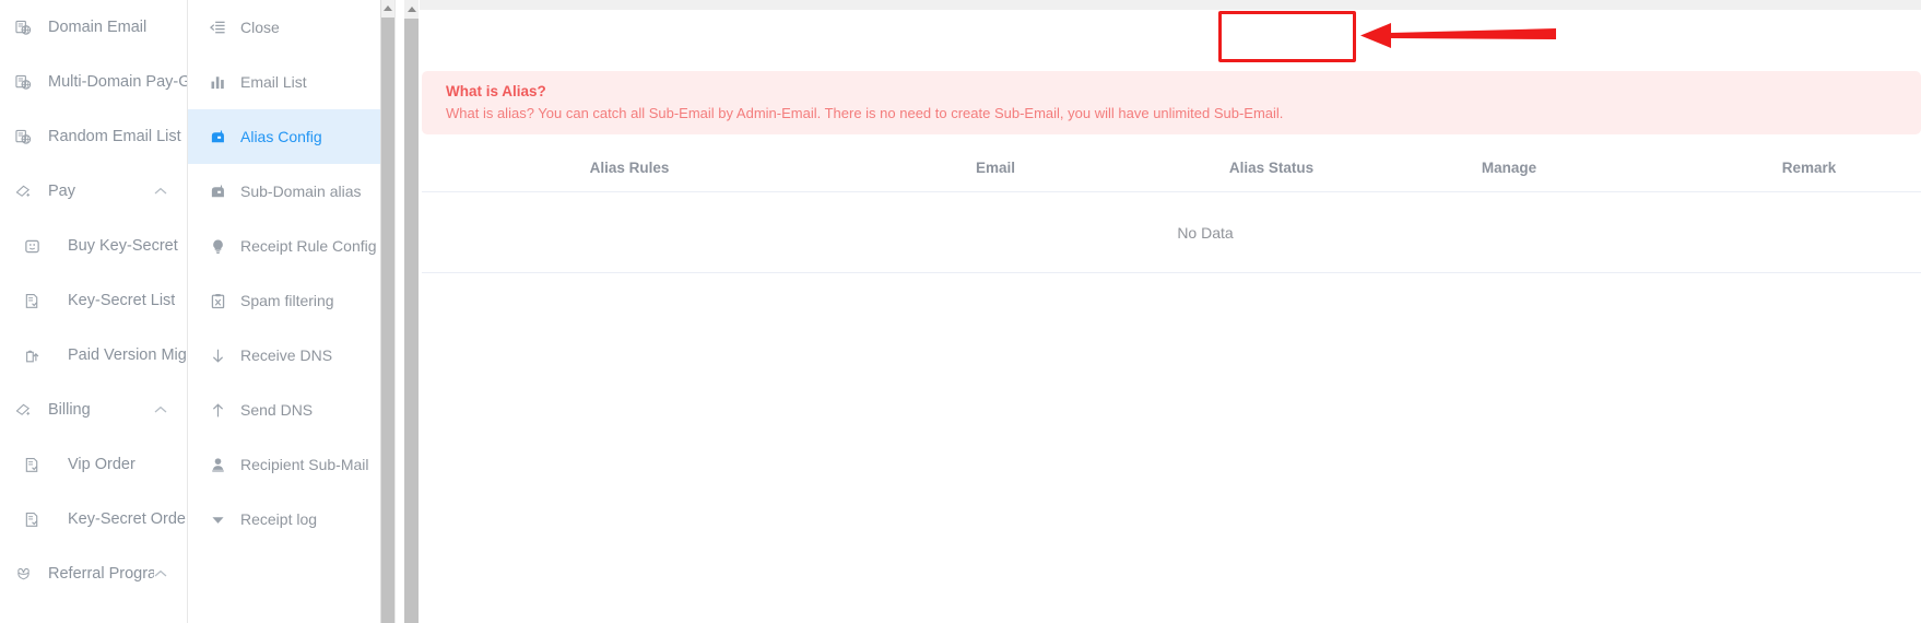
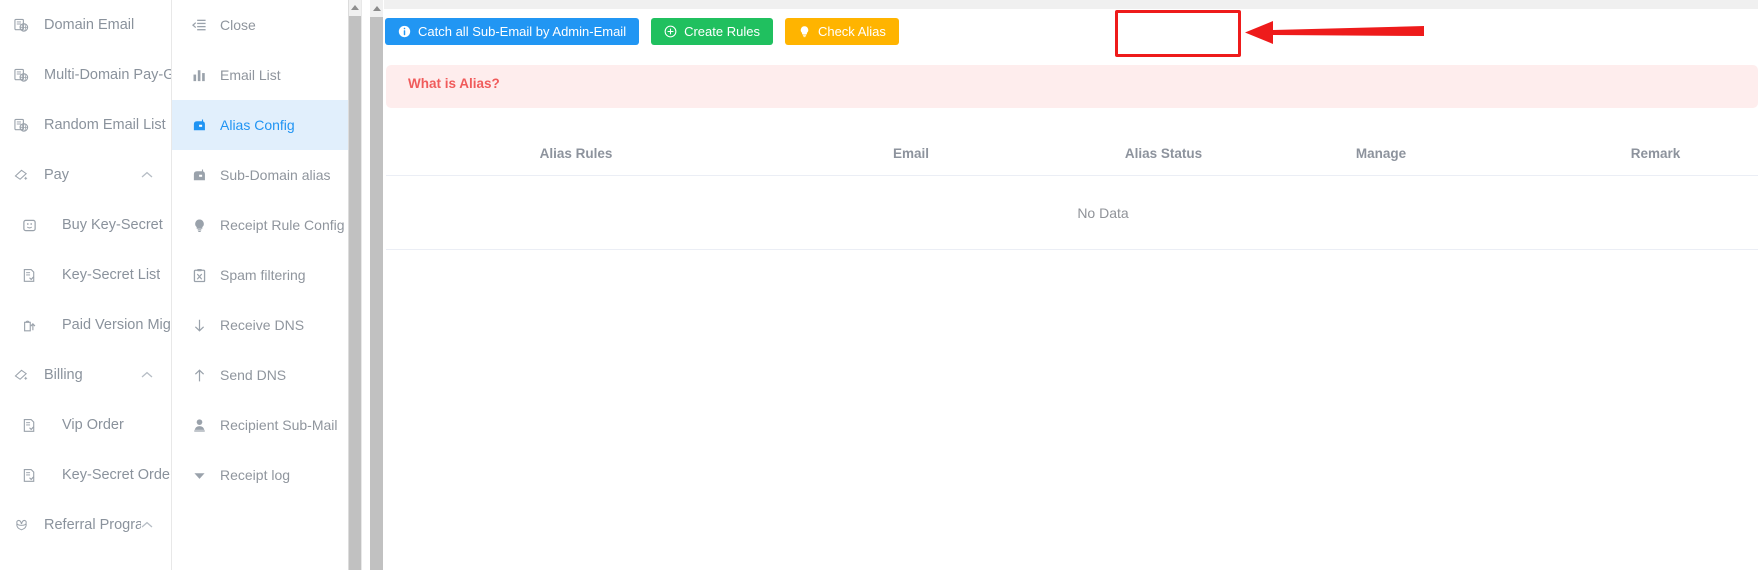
  Domain Email
  Multi-Domain Pay-G
  Random Email List
  Pay
  Buy Key-Secret
  Key-Secret List
  Paid Version Mig
  Billing
  Vip Order
  Key-Secret Orde
  Referral Progra
  Close
  Email List
  Alias Config
  Sub-Domain alias
  Receipt Rule Config
  Spam filtering
  Receive DNS
  Send DNS
  Recipient Sub-Mail
  Receipt log
+ Catch all Sub-Email by Admin-Email
+ Create Rules
+ Check Alias
  What is Alias?
- What is alias? You can catch all Sub-Email by Admin-Email. There is no need to create Sub-Email, you will have unlimited Sub-Email.
  Alias Rules
  Email
  Alias Status
  Manage
  Remark
  No Data
